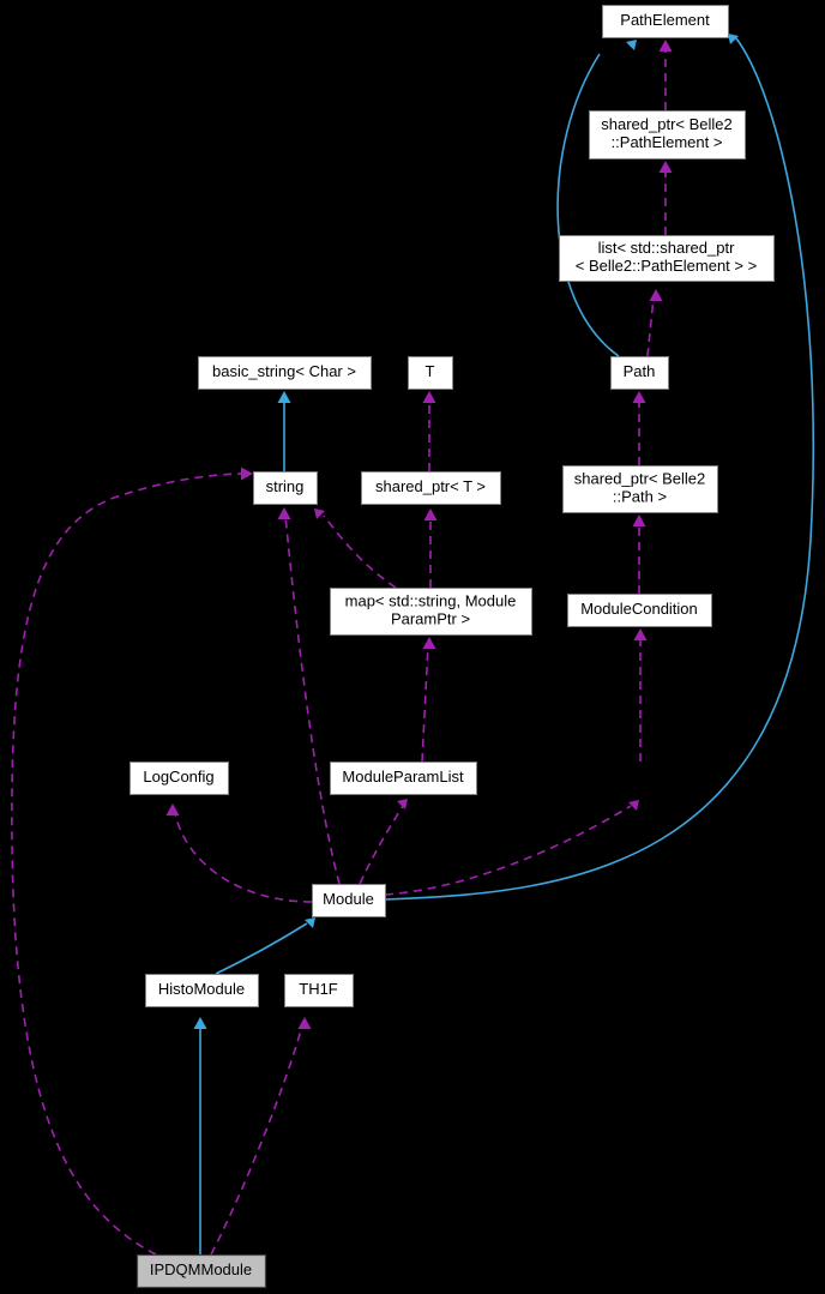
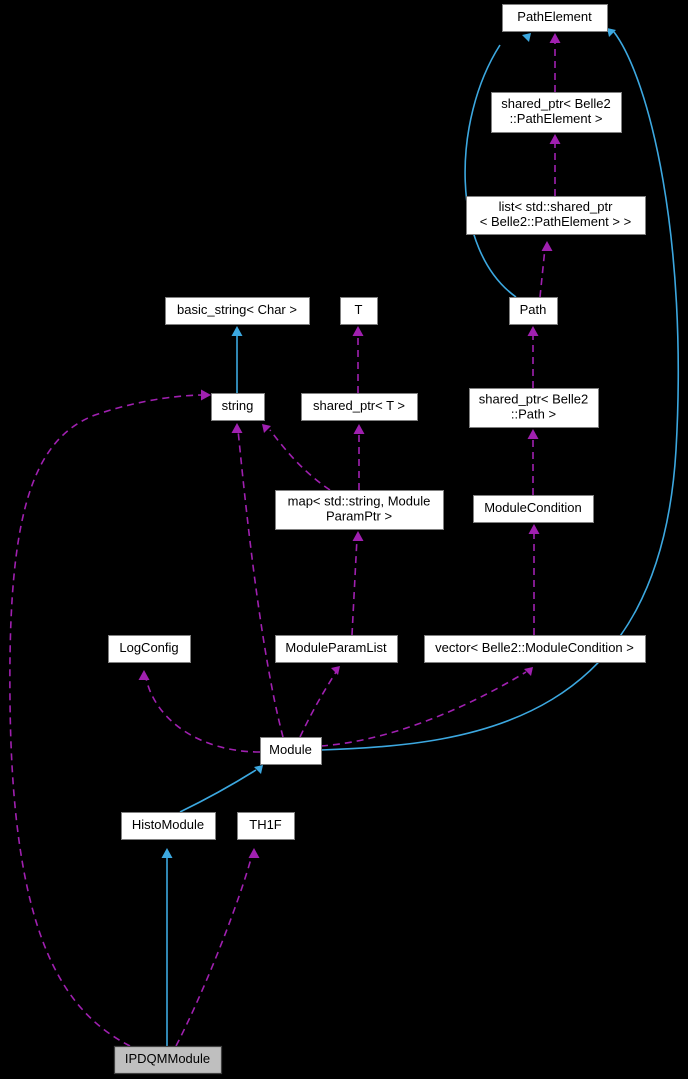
  PathElement
  shared_ptr< Belle2
  ::PathElement >
  list< std::shared_ptr
  < Belle2::PathElement > >
  Path
  shared_ptr< Belle2
  ::Path >
  ModuleCondition
  basic_string< Char >
  T
  string
  shared_ptr< T >
  map< std::string, Module
  ParamPtr >
  LogConfig
  ModuleParamList
+ vector< Belle2::ModuleCondition >
  Module
  HistoModule
  TH1F
  IPDQMModule
